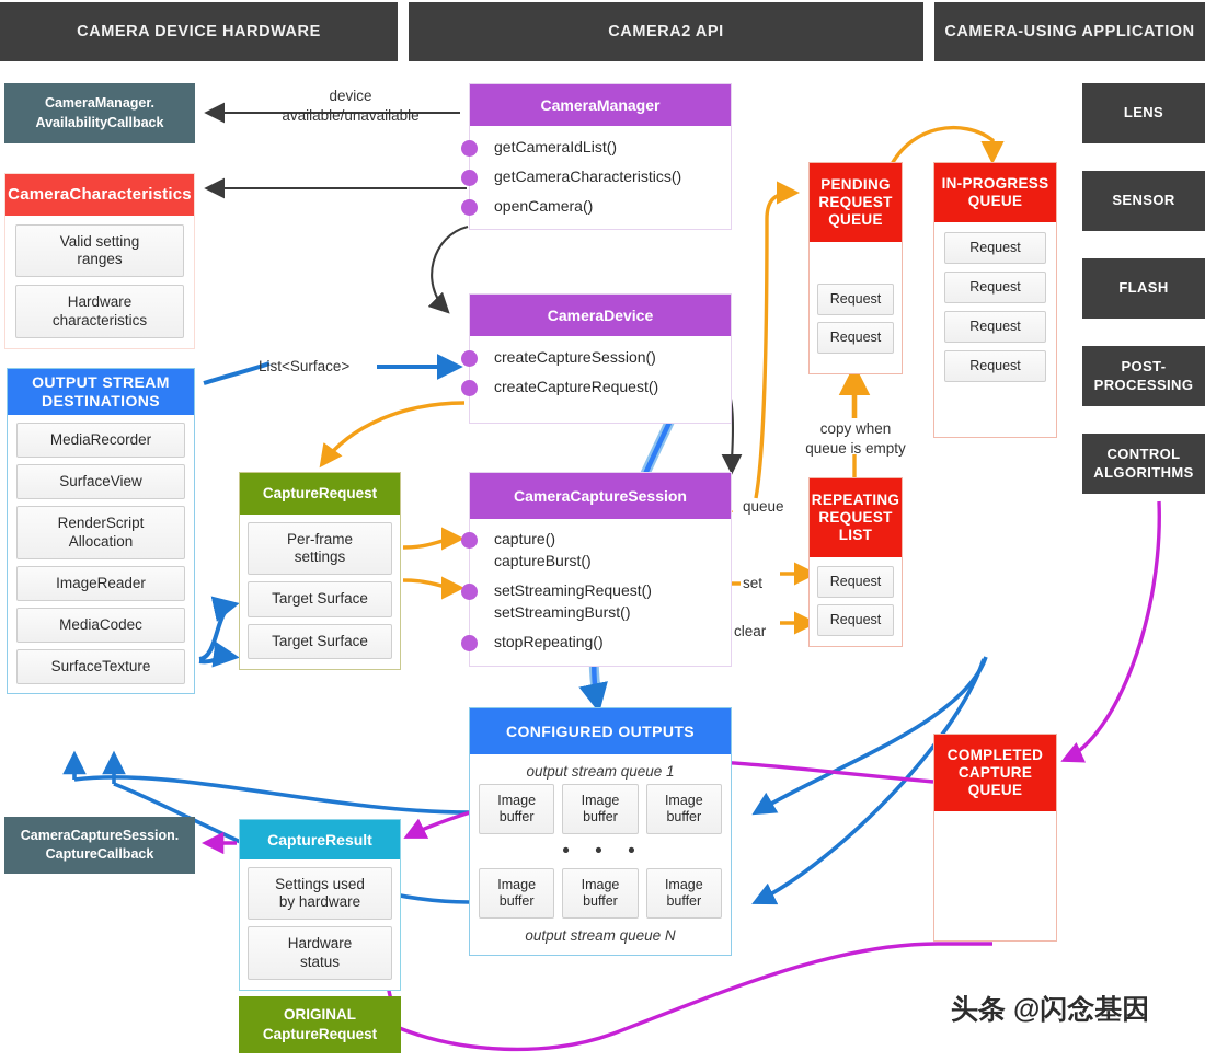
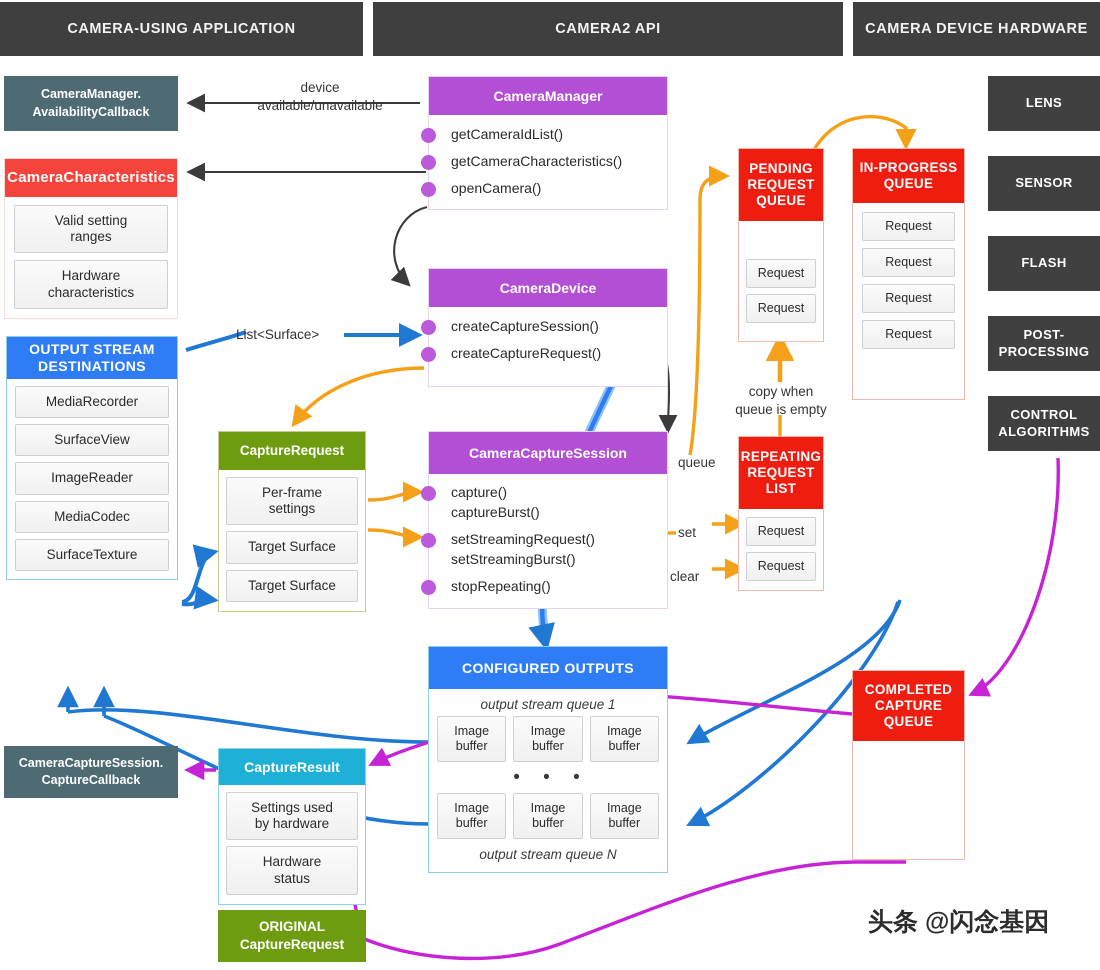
- CAMERA DEVICE HARDWARE
+ CAMERA-USING APPLICATION
  CAMERA2 API
- CAMERA-USING APPLICATION
+ CAMERA DEVICE HARDWARE
  CameraManager.
  AvailabilityCallback
  CameraCharacteristics
  Valid setting
  ranges
  Hardware
  characteristics
  OUTPUT STREAM
  DESTINATIONS
  MediaRecorder
  SurfaceView
- RenderScript
- Allocation
  ImageReader
  MediaCodec
  SurfaceTexture
  CameraCaptureSession.
  CaptureCallback
  CaptureRequest
  Per-frame
  settings
  Target Surface
  Target Surface
  CaptureResult
  Settings used
  by hardware
  Hardware
  status
  ORIGINAL
  CaptureRequest
  CameraManager
  getCameraIdList()
  getCameraCharacteristics()
  openCamera()
  CameraDevice
  createCaptureSession()
  createCaptureRequest()
  CameraCaptureSession
  capture()
  captureBurst()
  setStreamingRequest()
  setStreamingBurst()
  stopRepeating()
  CONFIGURED OUTPUTS
  output stream queue 1
  Image
  buffer
  Image
  buffer
  Image
  buffer
  • • •
  Image
  buffer
  Image
  buffer
  Image
  buffer
  output stream queue N
  PENDING
  REQUEST
  QUEUE
  Request
  Request
  IN-PROGRESS
  QUEUE
  Request
  Request
  Request
  Request
  REPEATING
  REQUEST
  LIST
  Request
  Request
  COMPLETED
  CAPTURE
  QUEUE
  LENS
  SENSOR
  FLASH
  POST-
  PROCESSING
  CONTROL
  ALGORITHMS
  device
  available/unavailable
  List<Surface>
  copy when
  queue is empty
  queue
  set
  clear
  头条 @闪念基因
